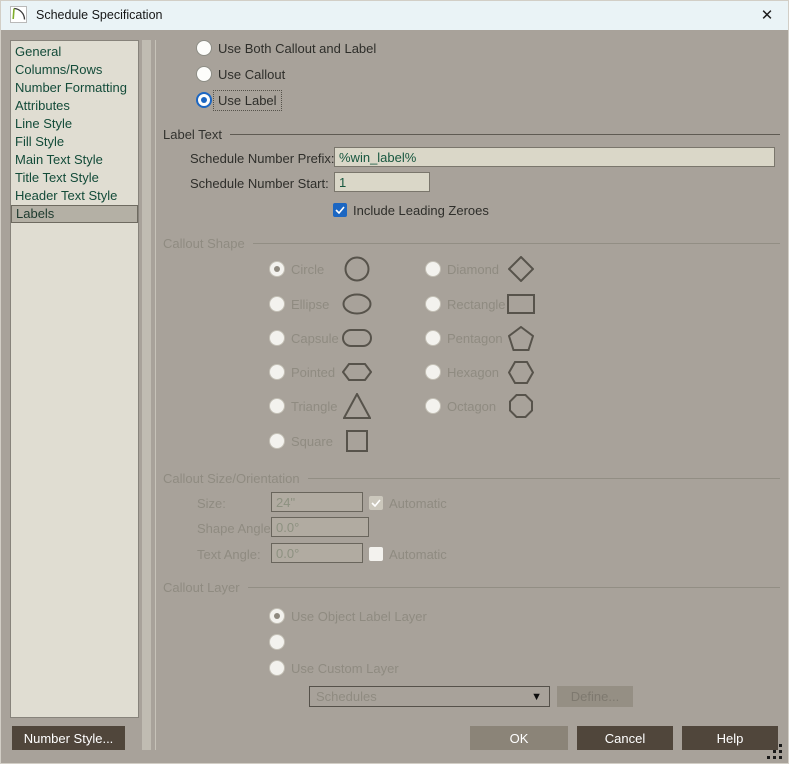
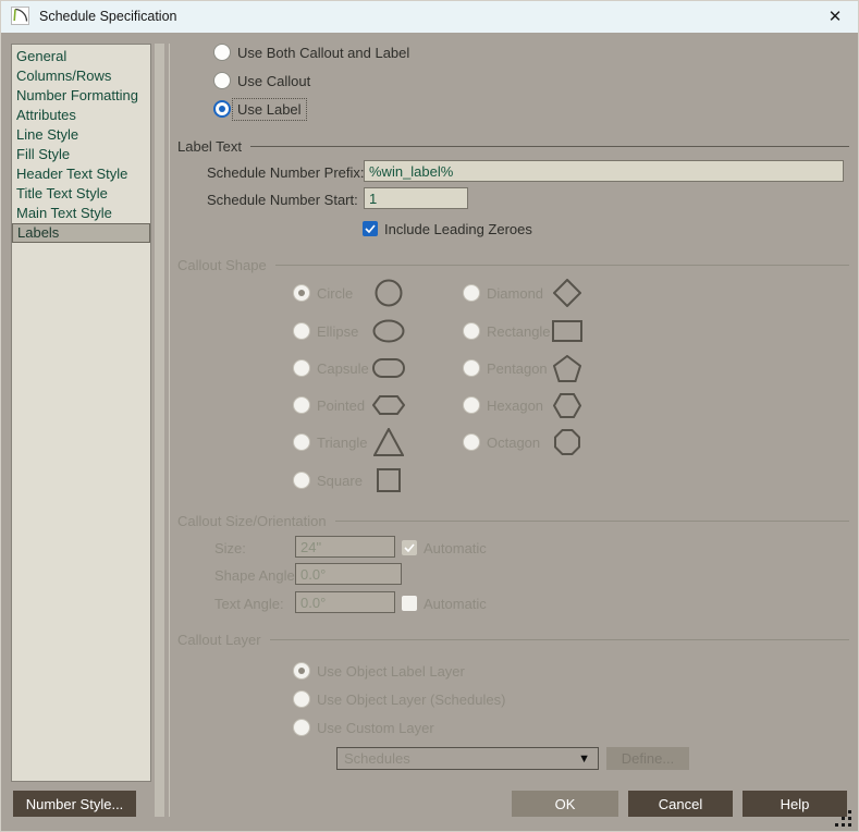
  Schedule Specification
  ✕
  General
  Columns/Rows
  Number Formatting
  Attributes
  Line Style
  Fill Style
- Main Text Style
+ Header Text Style
  Title Text Style
- Header Text Style
+ Main Text Style
  Labels
  Use Both Callout and Label
  Use Callout
  Use Label
  Label Text
  Schedule Number Prefix:
  %win_label%
  Schedule Number Start:
  1
  Include Leading Zeroes
  Callout Shape
  Circle
  Ellipse
  Capsule
  Pointed
  Triangle
  Square
  Diamond
  Rectangle
  Pentagon
  Hexagon
  Octagon
  Callout Size/Orientation
  Size:
  24"
  Automatic
  Shape Angle
  0.0°
  Text Angle:
  0.0°
  Automatic
  Callout Layer
  Use Object Label Layer
+ Use Object Layer (Schedules)
  Use Custom Layer
  Schedules
  ▼
  Number Style...
  OK
  Cancel
  Help
